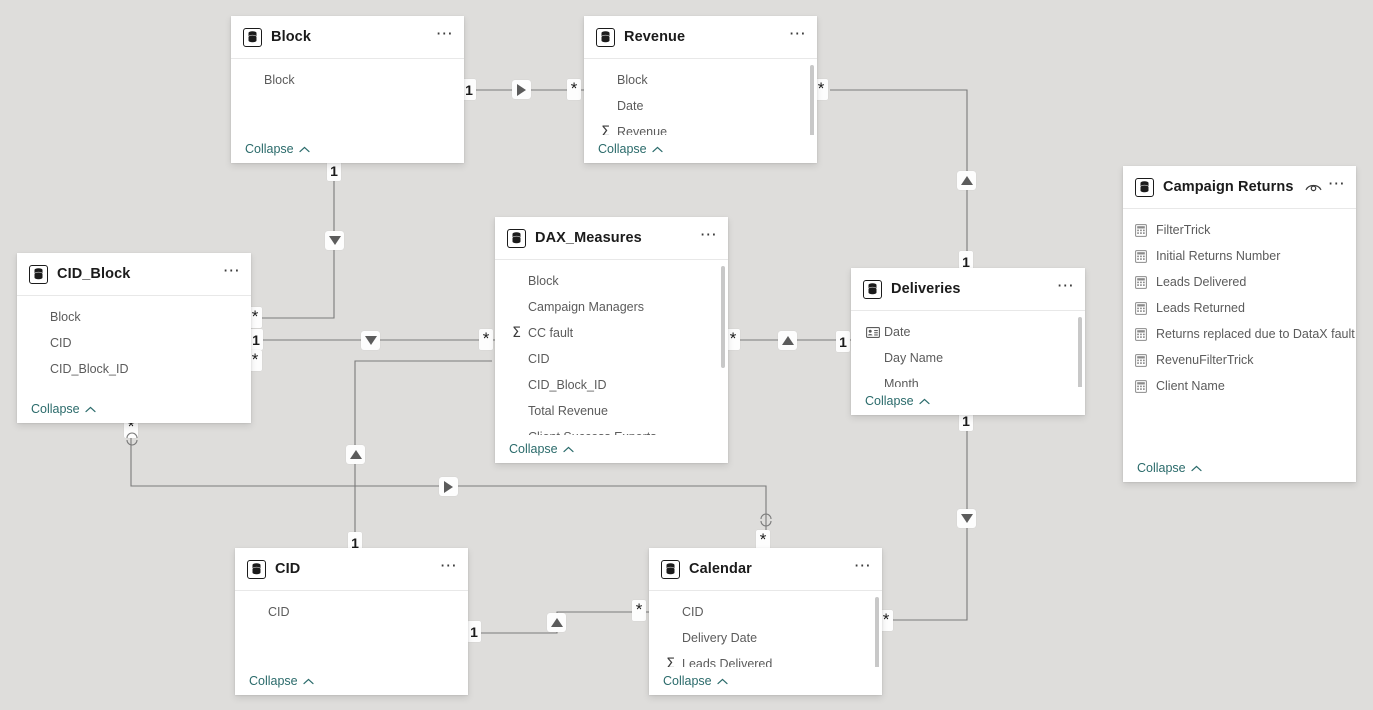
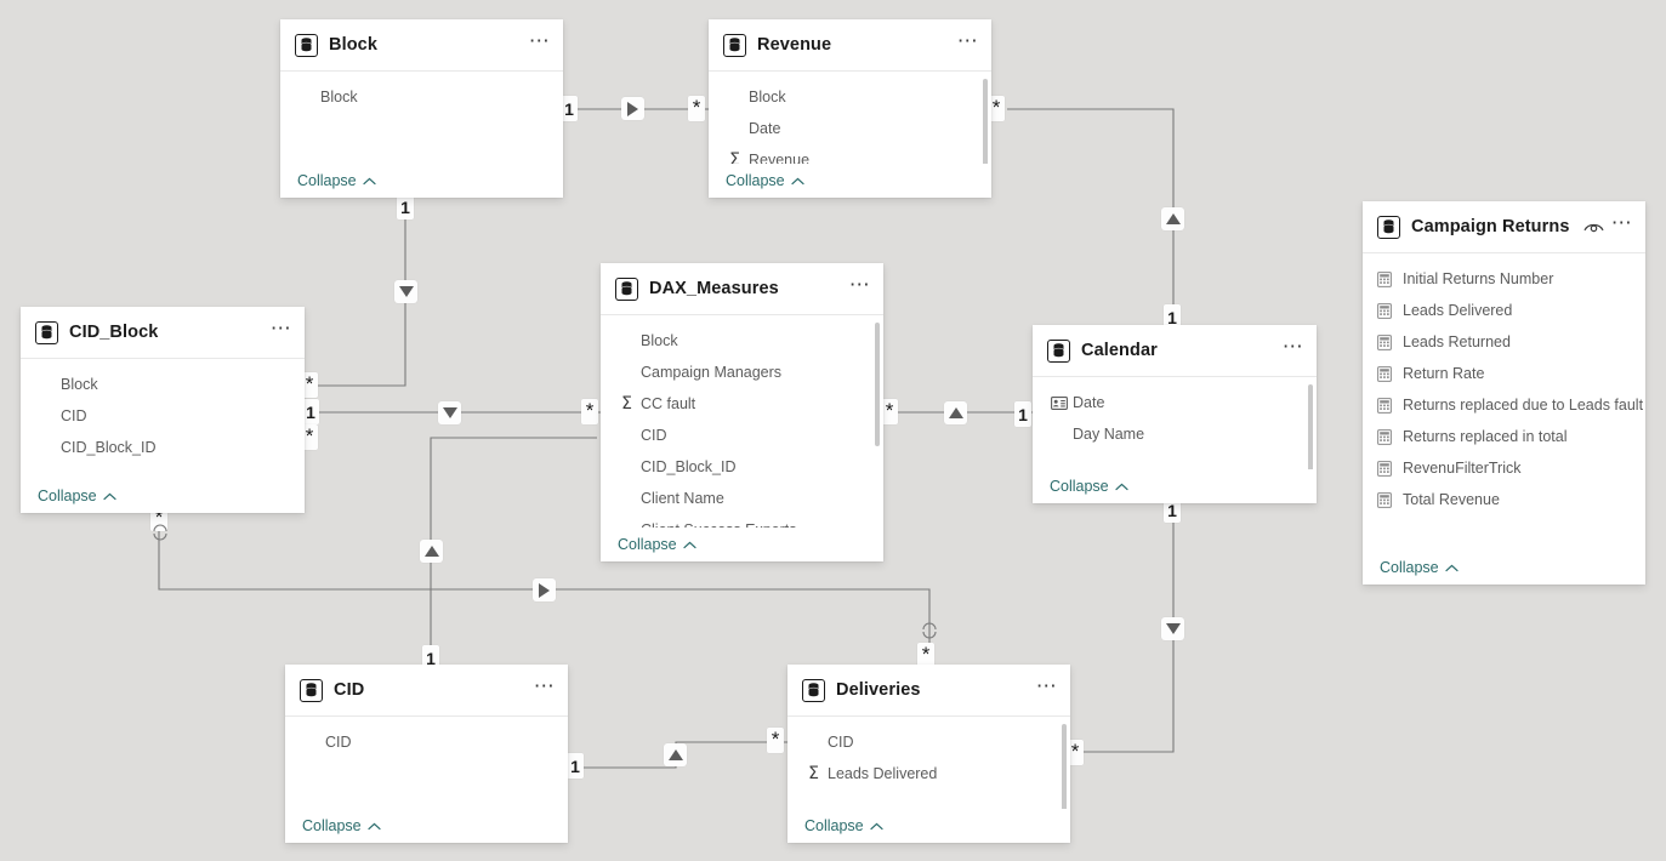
  1
  *
  1
  *
  1
  *
  *
  *
  1
  *
  1
  1
  *
  *
  1
  1
  *
  *
  Block
  ⋯
  Block
  Collapse
  Revenue
  ⋯
  Block
  Date
  Σ
  Revenue
  Collapse
  Campaign Returns
  ⋯
- FilterTrick
  Initial Returns Number
  Leads Delivered
  Leads Returned
+ Return Rate
- Returns replaced due to DataX fault
+ Returns replaced due to Leads fault
+ Returns replaced in total
  RevenuFilterTrick
- Client Name
+ Total Revenue
  Collapse
  CID_Block
  ⋯
  Block
  CID
  CID_Block_ID
  Collapse
  DAX_Measures
  ⋯
  Block
  Campaign Managers
  Σ
  CC fault
  CID
  CID_Block_ID
- Total Revenue
+ Client Name
  Collapse
- Deliveries
+ Calendar
  ⋯
  Date
  Day Name
- Month
  Collapse
  CID
  ⋯
  CID
  Collapse
- Calendar
+ Deliveries
  ⋯
  CID
- Delivery Date
  Σ
  Leads Delivered
  Collapse
